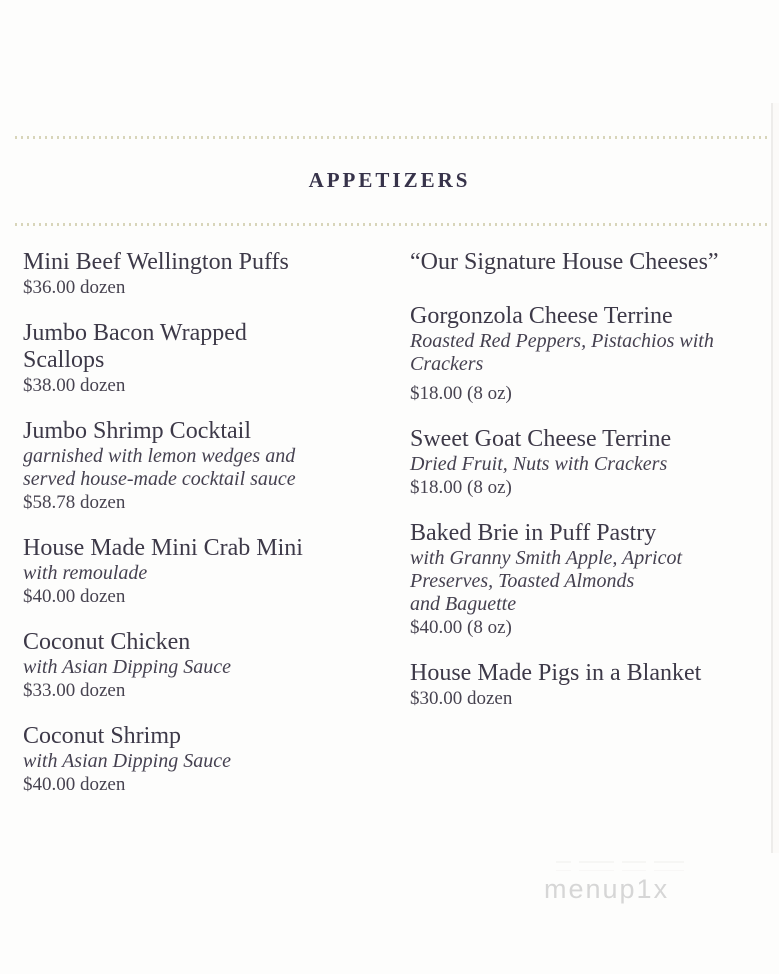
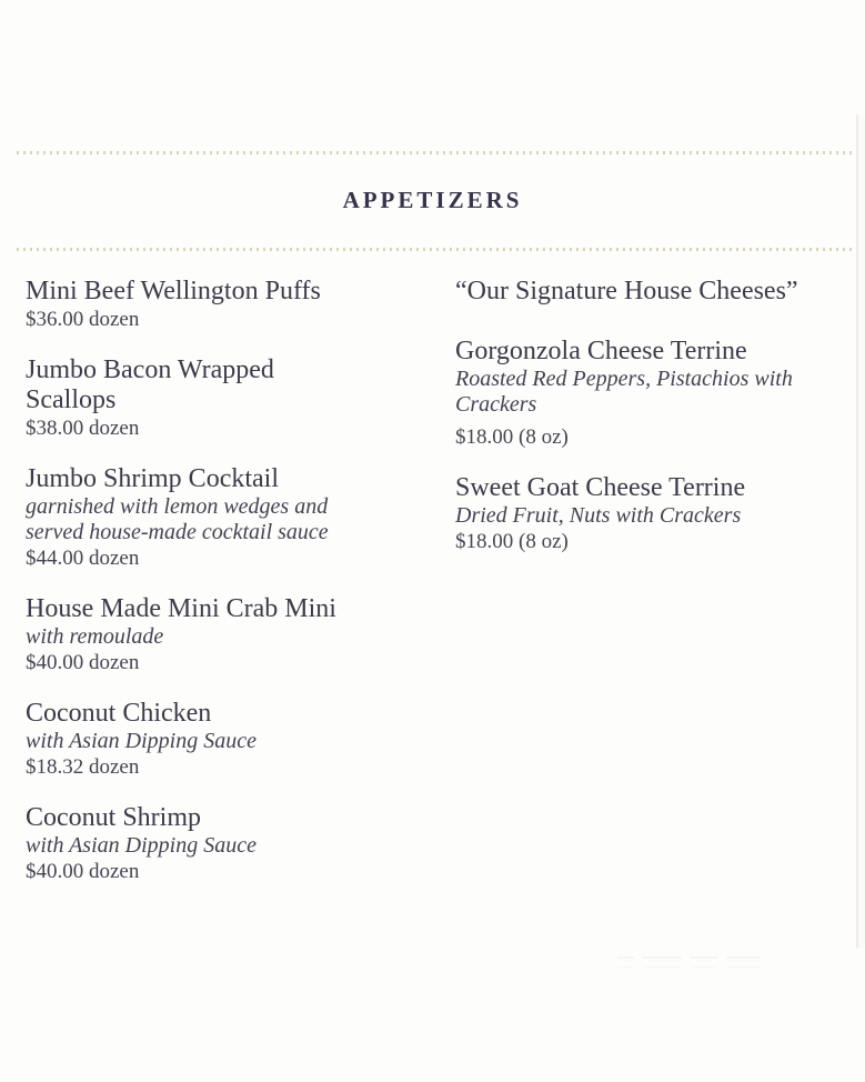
  APPETIZERS
  Mini Beef Wellington Puffs
  $36.00 dozen
  Jumbo Bacon Wrapped
  Scallops
  $38.00 dozen
  Jumbo Shrimp Cocktail
  garnished with lemon wedges and
  served house-made cocktail sauce
- $58.78 dozen
+ $44.00 dozen
  House Made Mini Crab Mini
  with remoulade
  $40.00 dozen
  Coconut Chicken
  with Asian Dipping Sauce
- $33.00 dozen
+ $18.32 dozen
  Coconut Shrimp
  with Asian Dipping Sauce
  $40.00 dozen
  “Our Signature House Cheeses”
  Gorgonzola Cheese Terrine
  Roasted Red Peppers, Pistachios with
  Crackers
  $18.00 (8 oz)
  Sweet Goat Cheese Terrine
  Dried Fruit, Nuts with Crackers
  $18.00 (8 oz)
- Baked Brie in Puff Pastry
- with Granny Smith Apple, Apricot
- Preserves, Toasted Almonds
- and Baguette
- $40.00 (8 oz)
- House Made Pigs in a Blanket
- $30.00 dozen
- menup1x
